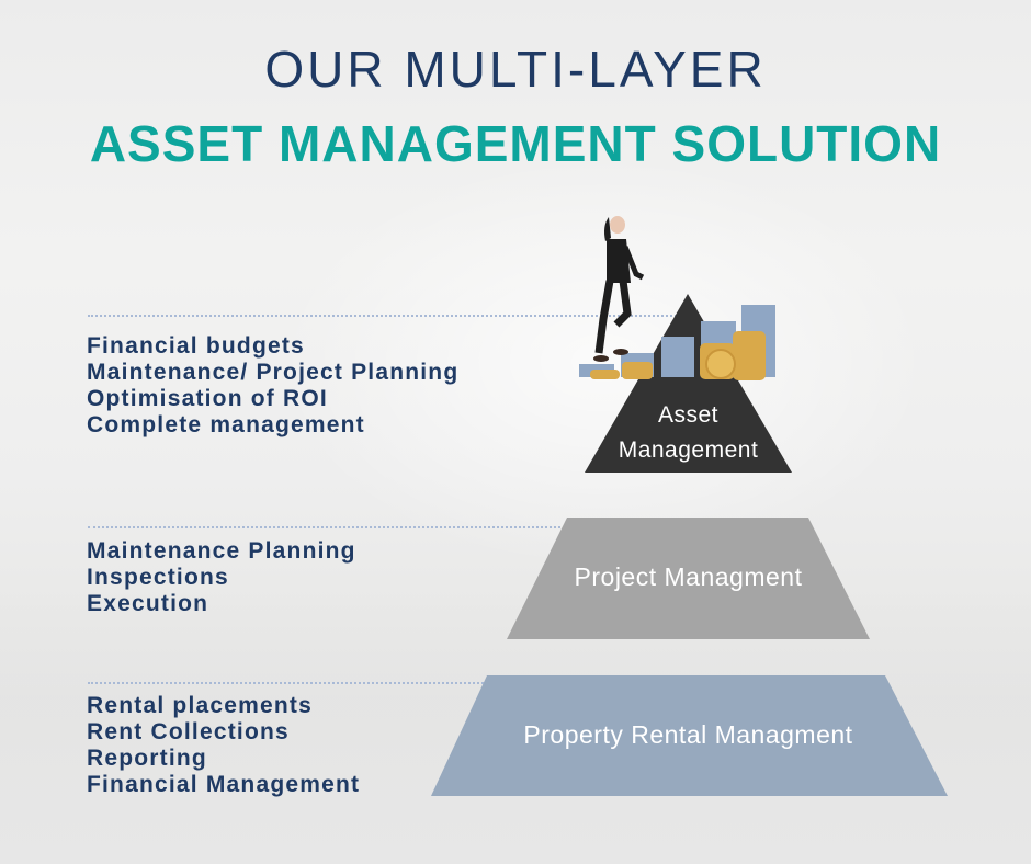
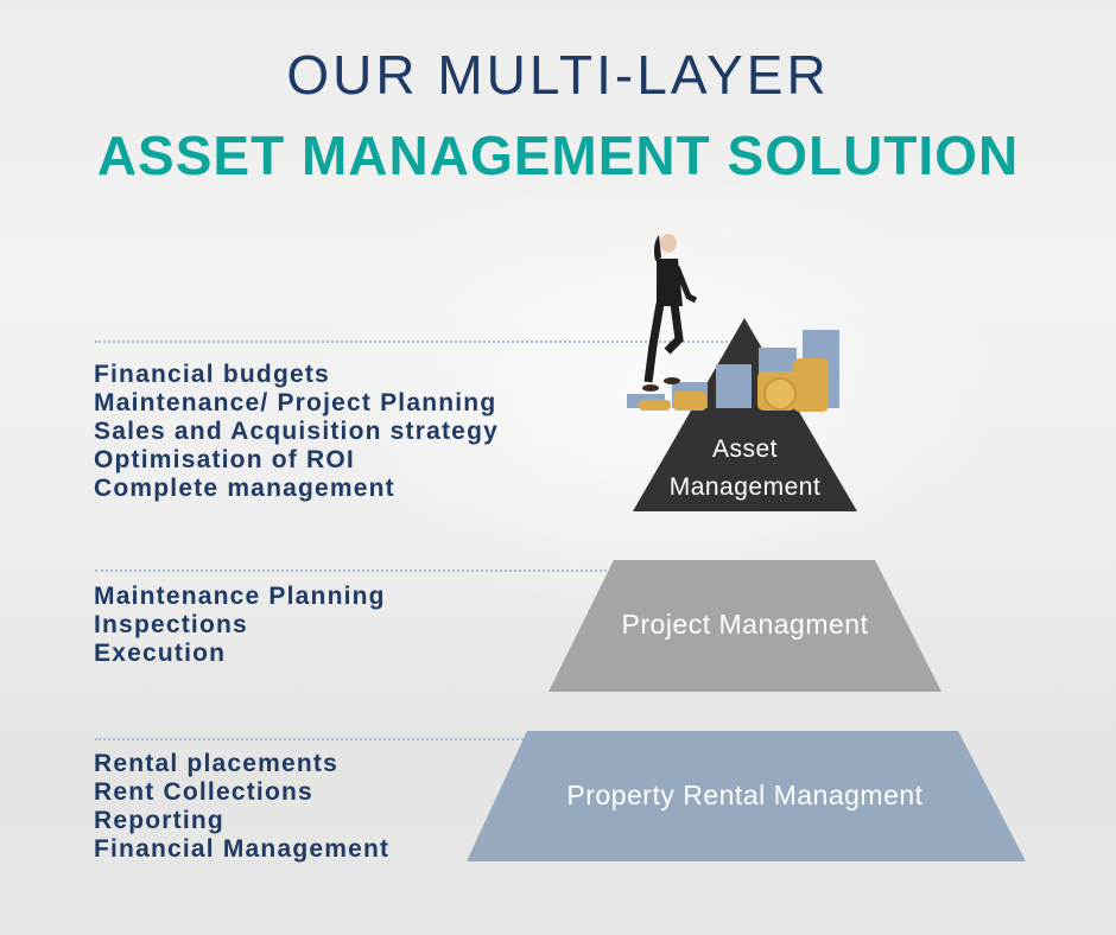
  OUR MULTI-LAYER
  ASSET MANAGEMENT SOLUTION
  Financial budgets
  Maintenance/ Project Planning
+ Sales and Acquisition strategy
  Optimisation of ROI
  Complete management
  Maintenance Planning
  Inspections
  Execution
  Rental placements
  Rent Collections
  Reporting
  Financial Management
  Asset
  Management
  Project Managment
  Property Rental Managment
